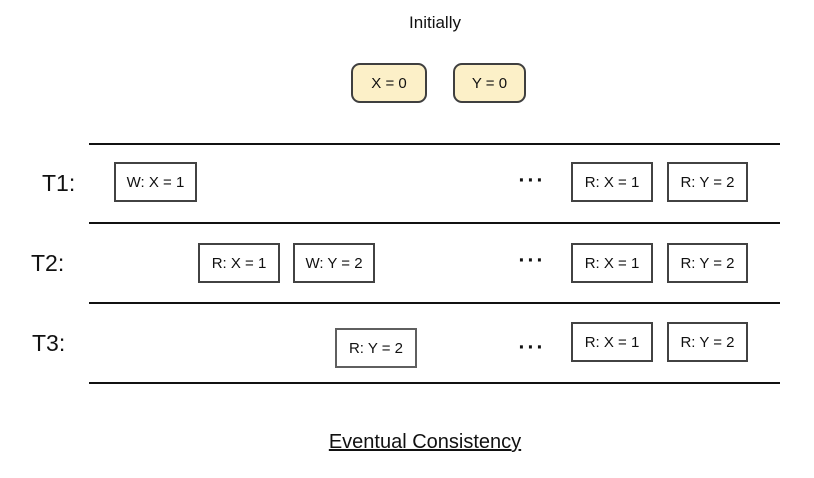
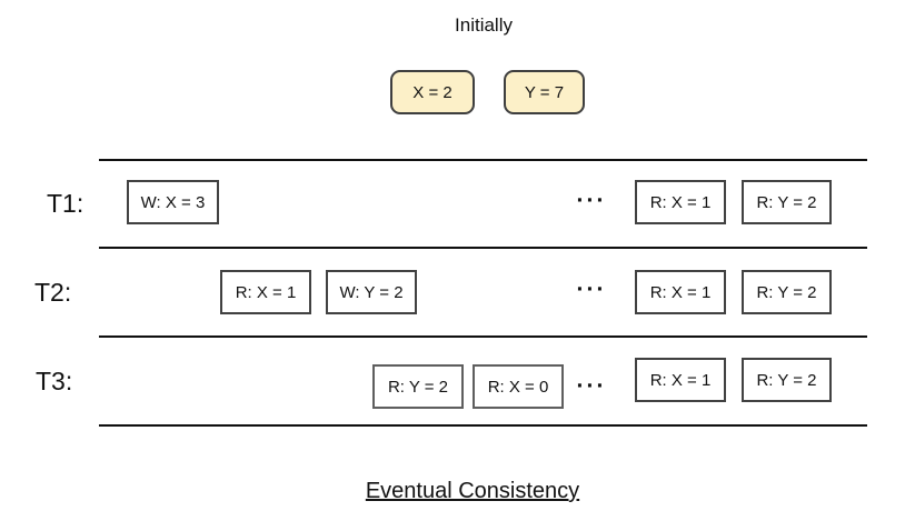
  Initially
- X = 0
+ X = 2
- Y = 0
+ Y = 7
  T1:
- W: X = 1
+ W: X = 3
  ···
  R: X = 1
  R: Y = 2
  T2:
  R: X = 1
  W: Y = 2
  ···
  R: X = 1
  R: Y = 2
  T3:
  R: Y = 2
+ R: X = 0
  ···
  R: X = 1
  R: Y = 2
  Eventual Consistency
